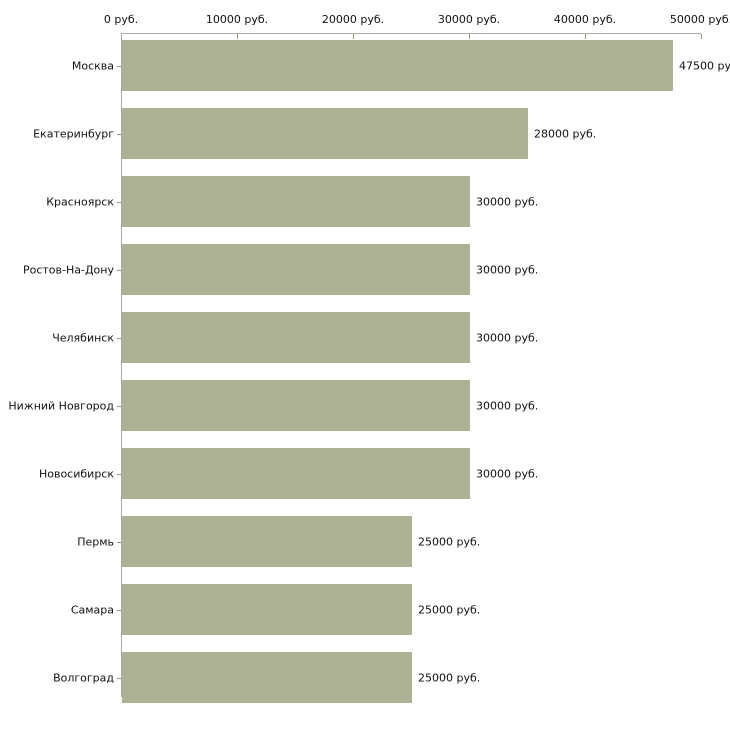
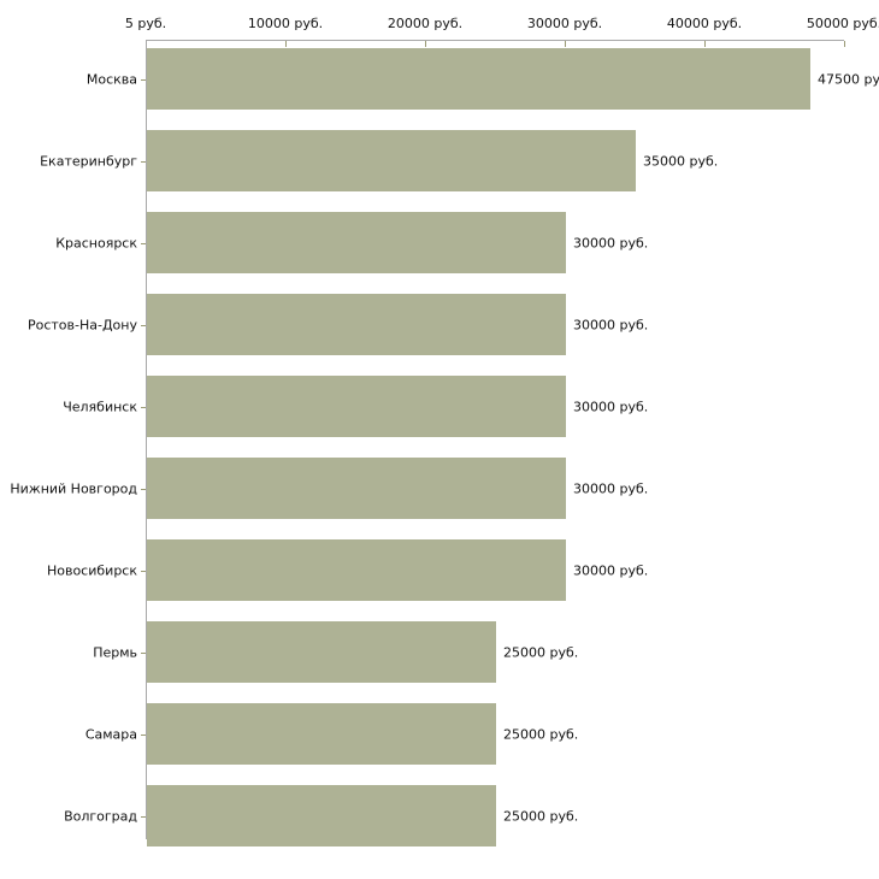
- 0 руб.
+ 5 руб.
  10000 руб.
  20000 руб.
  30000 руб.
  40000 руб.
  50000 руб
  Москва
  47500 ру
  Екатеринбург
- 28000 руб.
+ 35000 руб.
  Красноярск
  30000 руб.
  Ростов-На-Дону
  30000 руб.
  Челябинск
  30000 руб.
  Нижний Новгород
  30000 руб.
  Новосибирск
  30000 руб.
  Пермь
  25000 руб.
  Самара
  25000 руб.
  Волгоград
  25000 руб.
